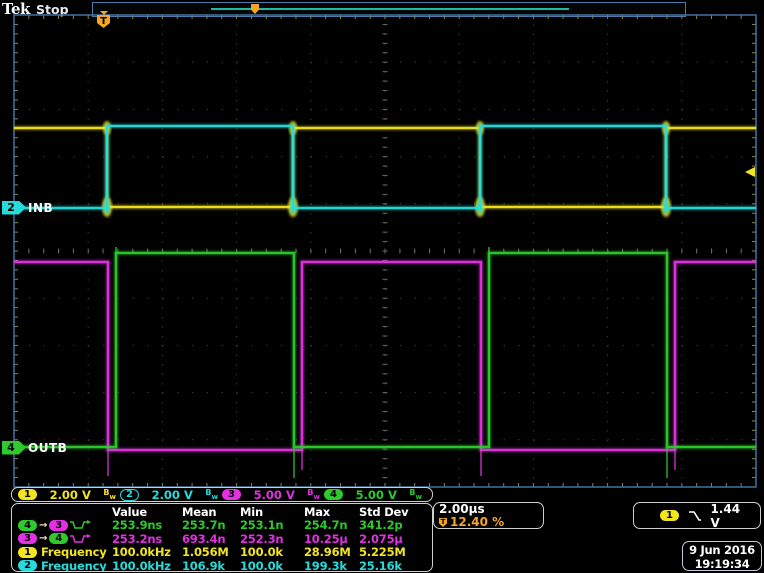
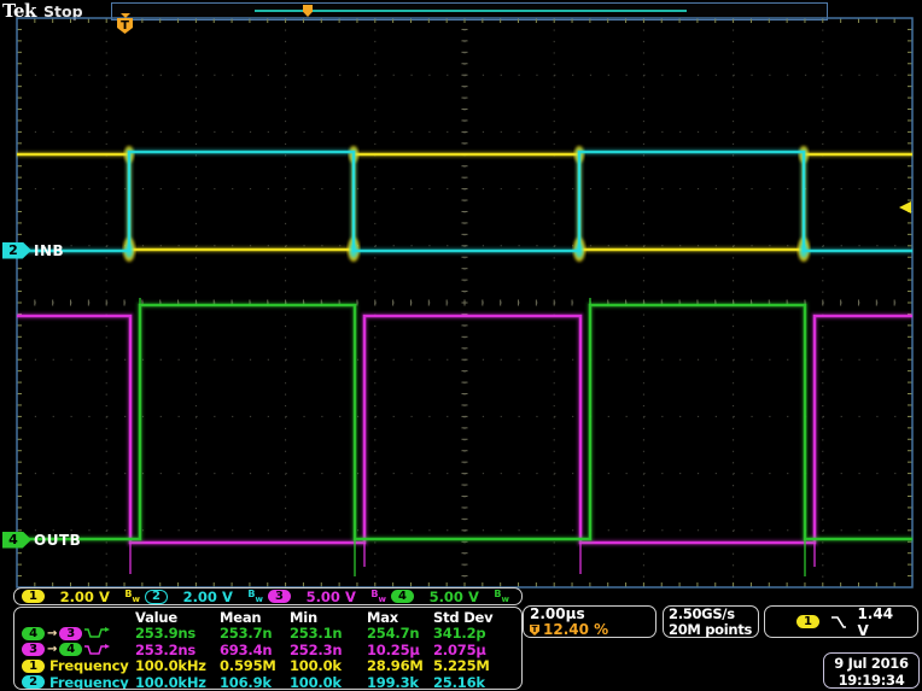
  Tek
  Stop
  T
  2
  INB
  4
  OUTB
  1
  2.00 V
  Bw
  2
  2.00 V
  Bw
  3
  5.00 V
  Bw
  4
  5.00 V
  Bw
  Value
  Mean
  Min
  Max
  Std Dev
  4
  →
  3
  253.9ns
  253.7n
  253.1n
  254.7n
  341.2p
  3
  →
  4
  253.2ns
  693.4n
  252.3n
  10.25µ
  2.075µ
  1
  Frequency
  100.0kHz
- 1.056M
+ 0.595M
  100.0k
  28.96M
  5.225M
  2
  Frequency
  100.0kHz
  106.9k
  100.0k
  199.3k
  25.16k
  2.00µs
  T
  12.40 %
+ 2.50GS/s
+ 20M points
  1
  1.44 V
- 9 Jun 2016
+ 9 Jul 2016
  19:19:34
